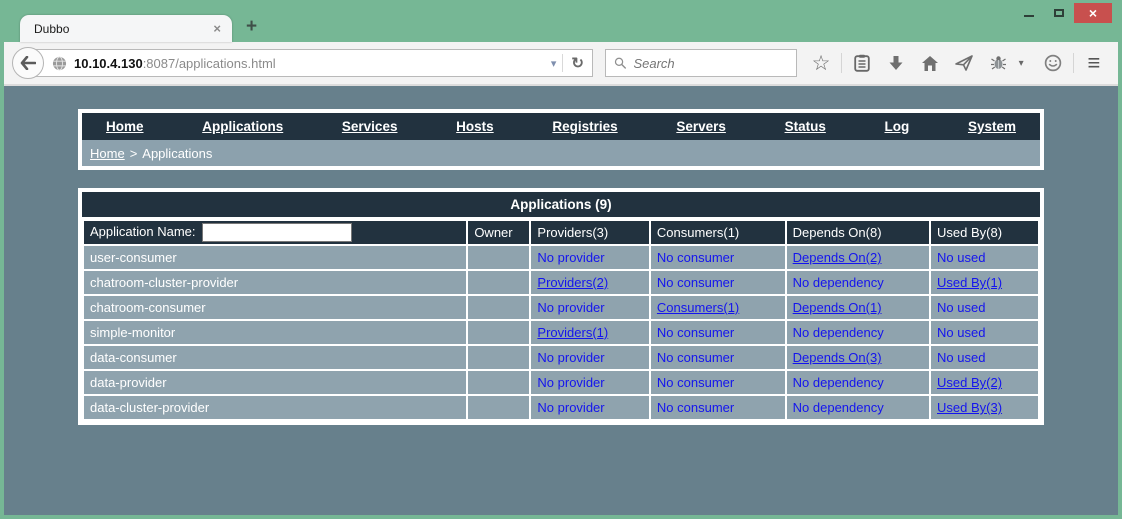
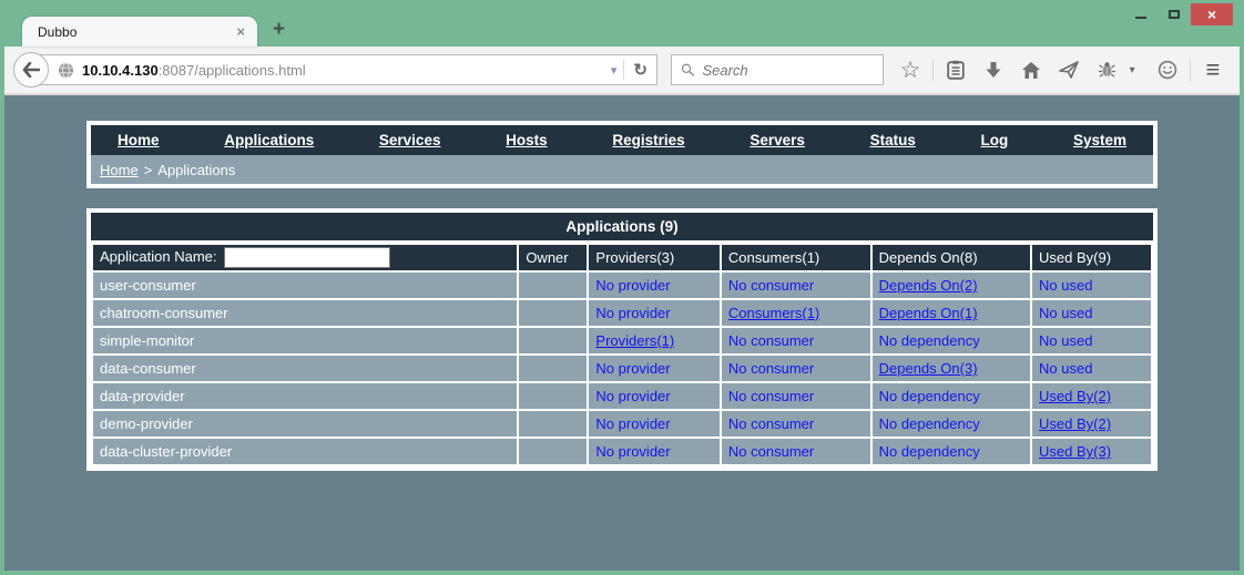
  ×
  Dubbo
  ×
  +
  10.10.4.130
  :8087/applications.html
  ▾
  ↻
  Search
  ☆
  ▾
  ≡
  Home
  Applications
  Services
  Hosts
  Registries
  Servers
  Status
  Log
  System
  Home
  >
  Applications
  Applications (9)
- Application Name:	Owner	Providers(3)	Consumers(1)	Depends On(8)	Used By(8)
+ Application Name:	Owner	Providers(3)	Consumers(1)	Depends On(8)	Used By(9)
  user-consumer		No provider	No consumer	Depends On(2)	No used
- chatroom-cluster-provider		Providers(2)	No consumer	No dependency	Used By(1)
  chatroom-consumer		No provider	Consumers(1)	Depends On(1)	No used
  simple-monitor		Providers(1)	No consumer	No dependency	No used
  data-consumer		No provider	No consumer	Depends On(3)	No used
  data-provider		No provider	No consumer	No dependency	Used By(2)
+ demo-provider		No provider	No consumer	No dependency	Used By(2)
  data-cluster-provider		No provider	No consumer	No dependency	Used By(3)
